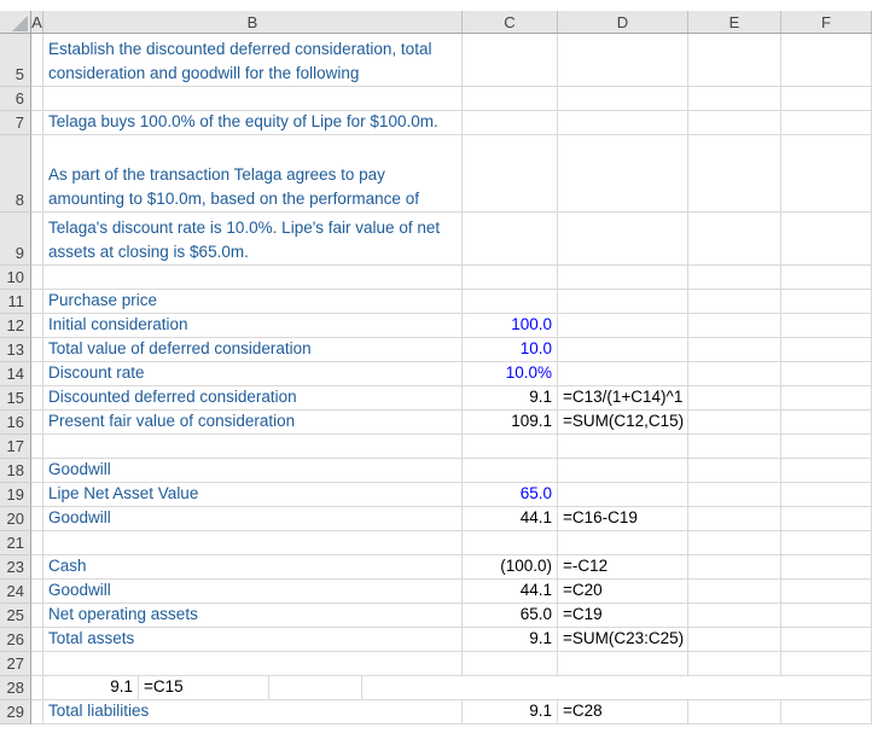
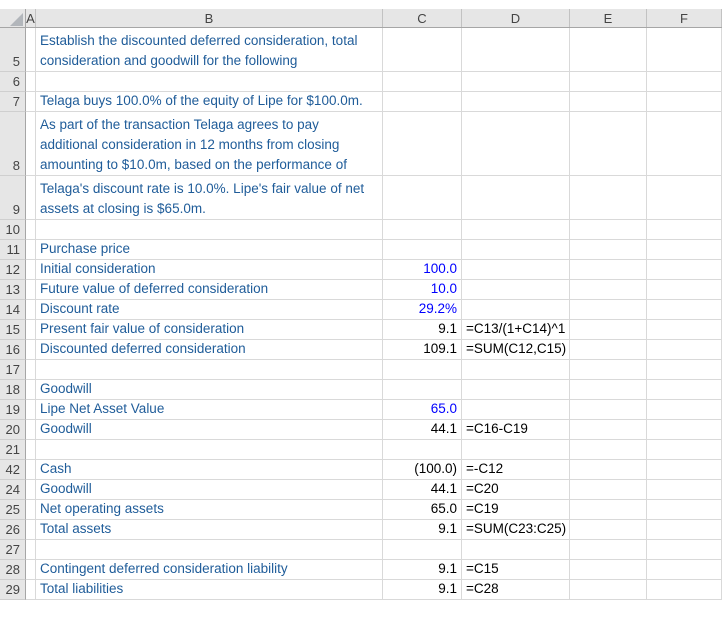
  A
  B
  C
  D
  E
  F
  5
  Establish the discounted deferred consideration, total
  consideration and goodwill for the following
  6
  7
  Telaga buys 100.0% of the equity of Lipe for $100.0m.
  8
  As part of the transaction Telaga agrees to pay
+ additional consideration in 12 months from closing
  amounting to $10.0m, based on the performance of
  9
  Telaga's discount rate is 10.0%. Lipe's fair value of net
  assets at closing is $65.0m.
  10
  11
  Purchase price
  12
  Initial consideration
  100.0
  13
- Total value of deferred consideration
+ Future value of deferred consideration
  10.0
  14
  Discount rate
- 10.0%
+ 29.2%
  15
- Discounted deferred consideration
+ Present fair value of consideration
  9.1
  =C13/(1+C14)^1
  16
- Present fair value of consideration
+ Discounted deferred consideration
  109.1
  =SUM(C12,C15)
  17
  18
  Goodwill
  19
  Lipe Net Asset Value
  65.0
  20
  Goodwill
  44.1
  =C16-C19
  21
- 23
+ 42
  Cash
  (100.0)
  =-C12
  24
  Goodwill
  44.1
  =C20
  25
  Net operating assets
  65.0
  =C19
  26
  Total assets
  9.1
  =SUM(C23:C25)
  27
  28
+ Contingent deferred consideration liability
  9.1
  =C15
  29
  Total liabilities
  9.1
  =C28
